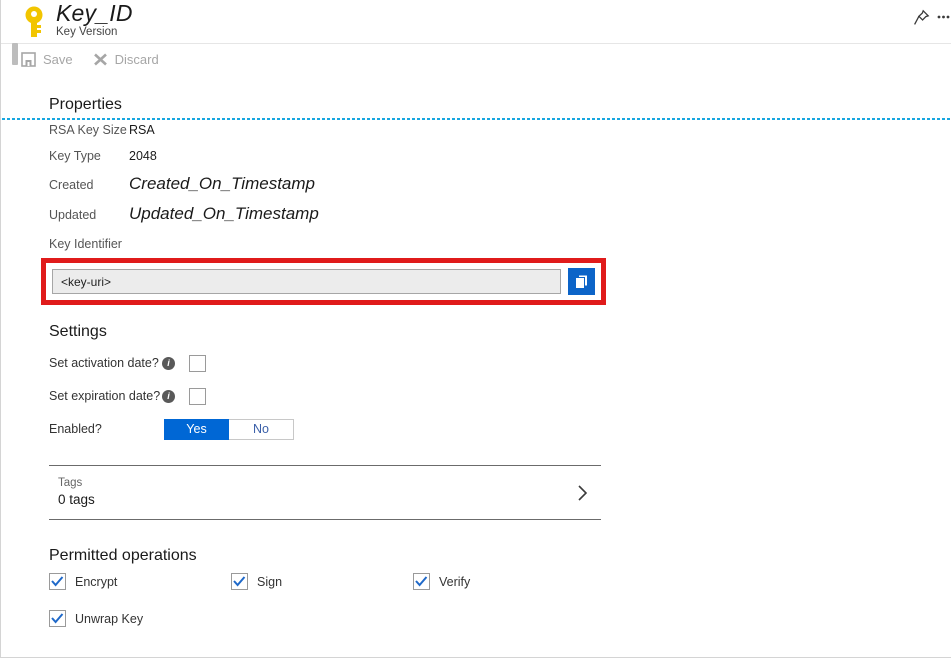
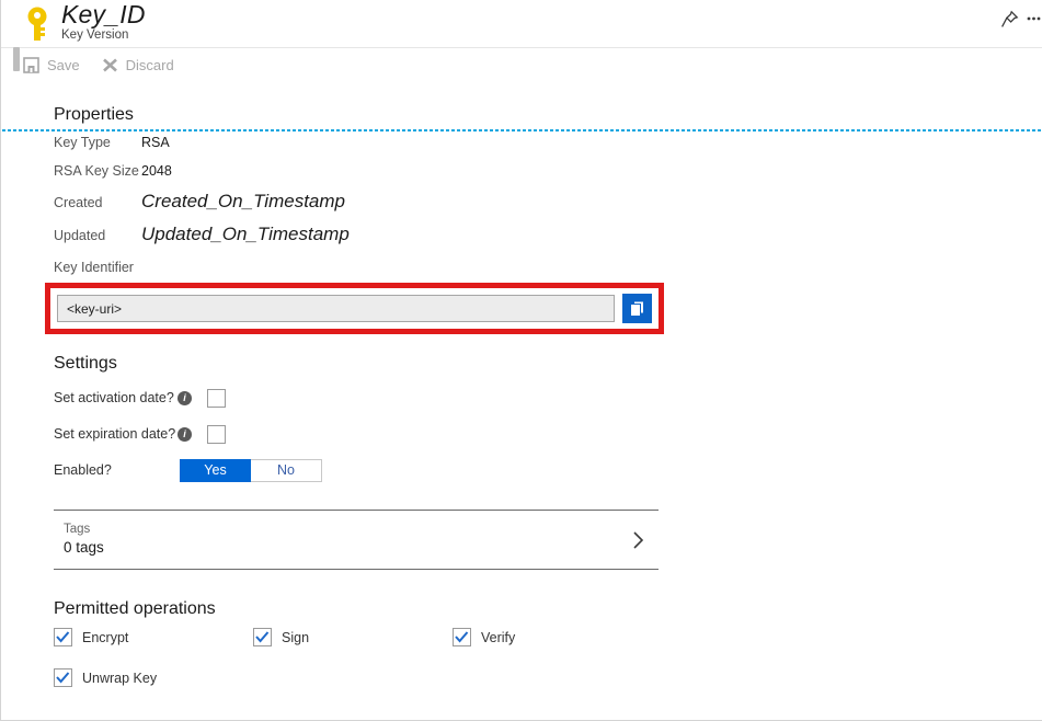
  Key_ID
  Key Version
  Save
  Discard
  Properties
- RSA Key Size
+ Key Type
  RSA
- Key Type
+ RSA Key Size
  2048
  Created
  Created_On_Timestamp
  Updated
  Updated_On_Timestamp
  Key Identifier
  <key-uri>
  Settings
  Set activation date?
  i
  Set expiration date?
  i
  Enabled?
  Yes
  No
  Tags
  0 tags
  Permitted operations
  Encrypt
  Sign
  Verify
  Unwrap Key
